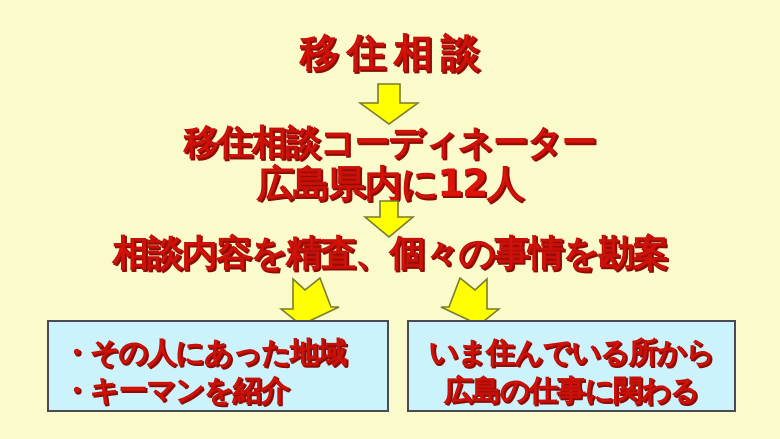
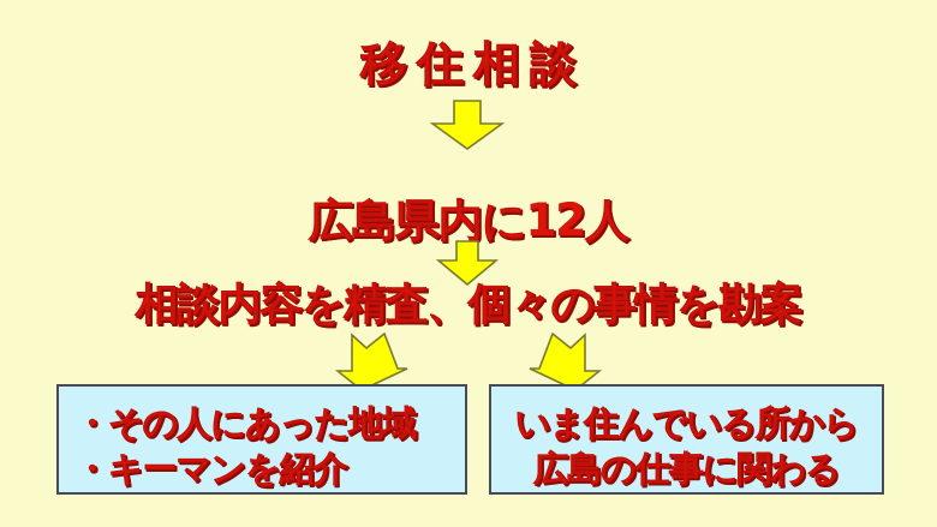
  移住相談
- 移住相談コーディネーター
  広島県内に12人
  相談内容を精査、個々の事情を勘案
  ・その人にあった地域
  ・キーマンを紹介
  いま住んでいる所から
  広島の仕事に関わる
